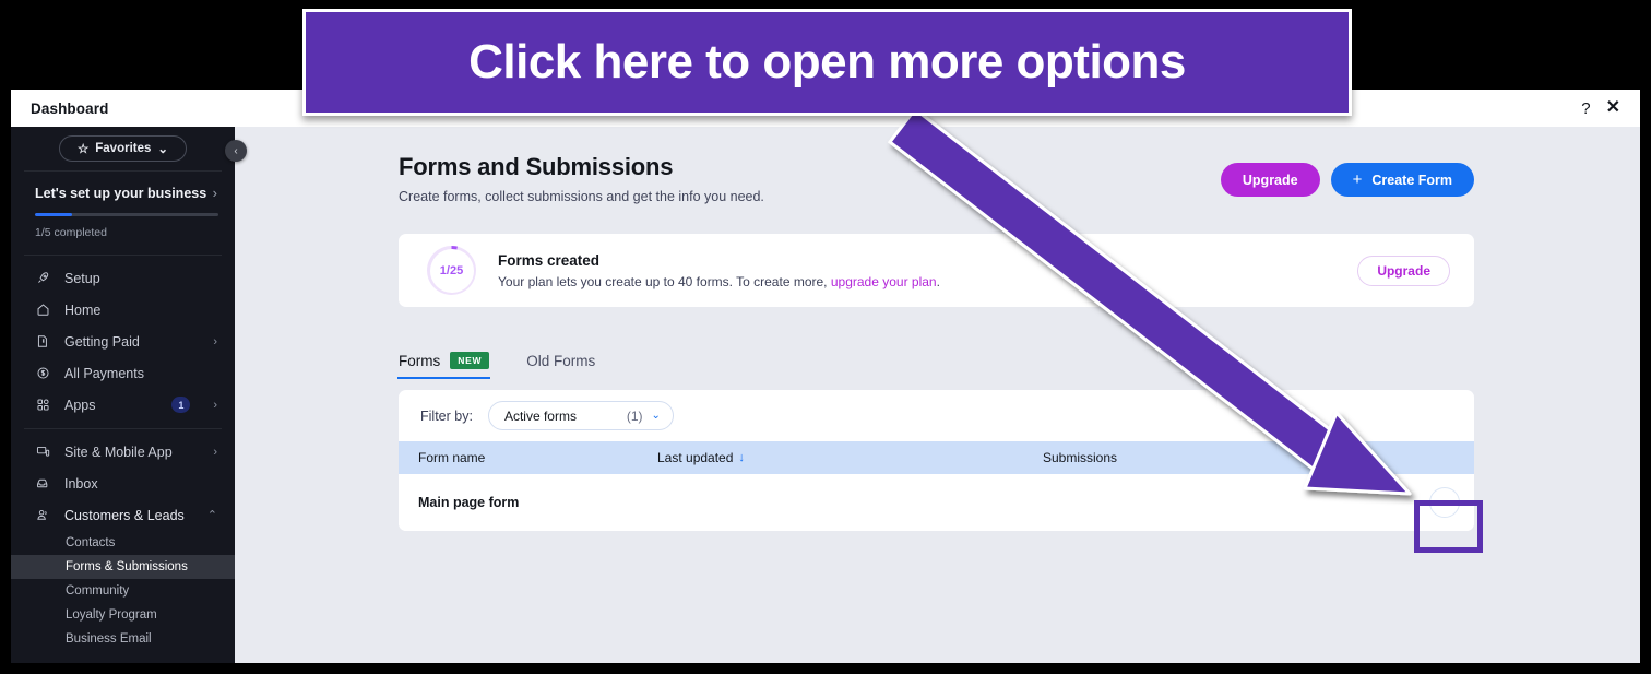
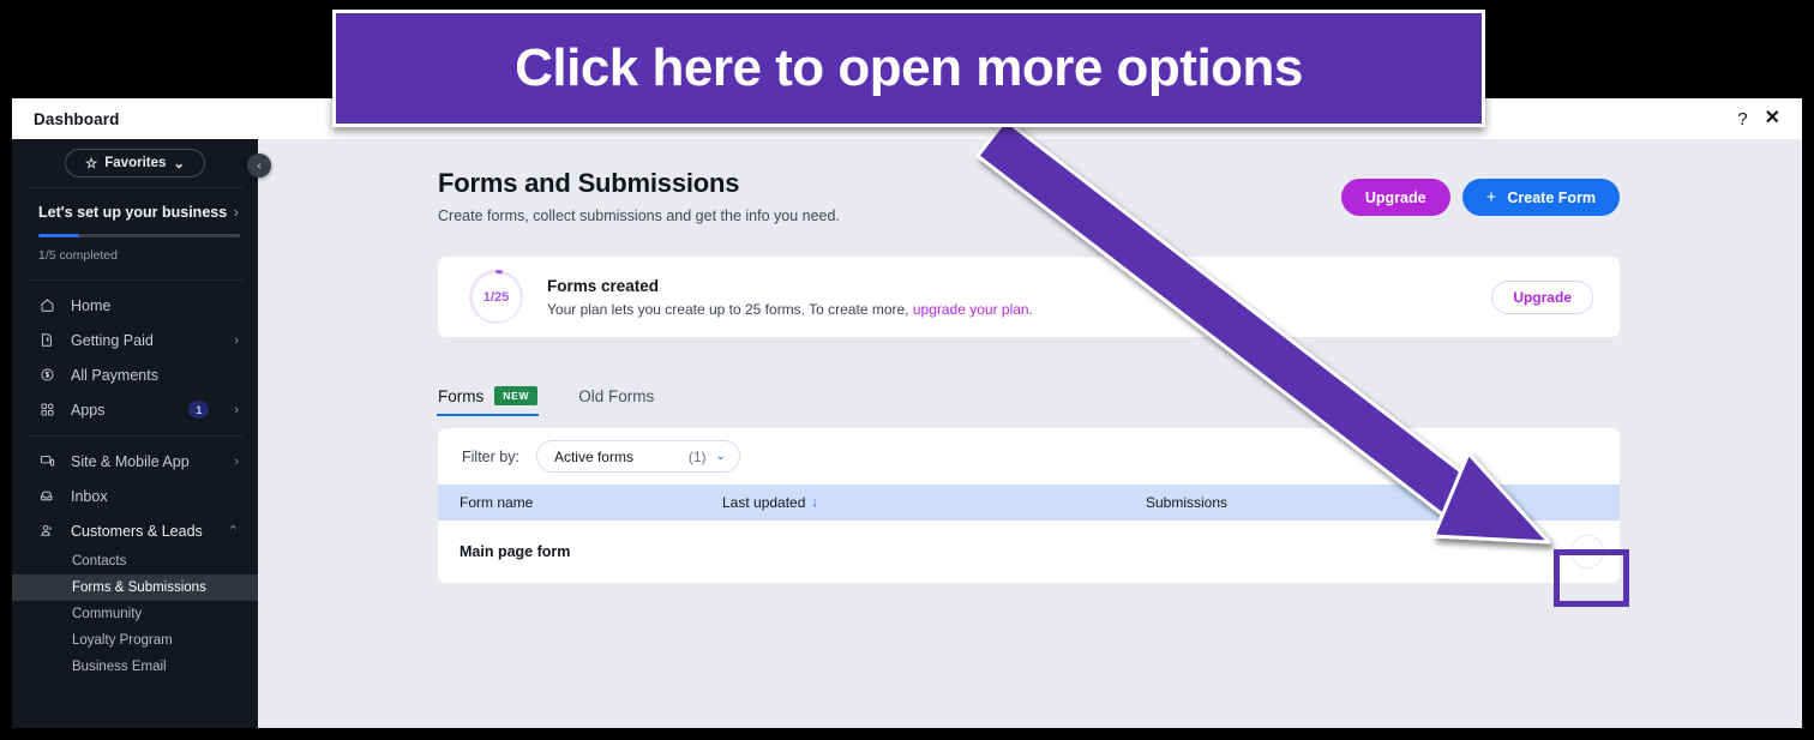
  Dashboard
  ?
  ✕
  ☆
  Favorites
  ⌄
  Let's set up your business
  ›
  1/5 completed
- Setup
  Home
  Getting Paid
  ›
  All Payments
  Apps
  1
  ›
  Site & Mobile App
  ›
  Inbox
  Customers & Leads
  ⌃
  Contacts
  Forms & Submissions
  Community
  Loyalty Program
  Business Email
  ‹
  Forms and Submissions
  Create forms, collect submissions and get the info you need.
  Upgrade
  +
  Create Form
  1/25
  Forms created
- Your plan lets you create up to 40 forms. To create more, upgrade your plan.
+ Your plan lets you create up to 25 forms. To create more, upgrade your plan.
  Upgrade
  Forms
  NEW
  Old Forms
  Filter by:
  Active forms
  (1)
  ⌄
  Form name
  Last updated
  ↓
  Submissions
  Main page form
  •••
  Click here to open more options
